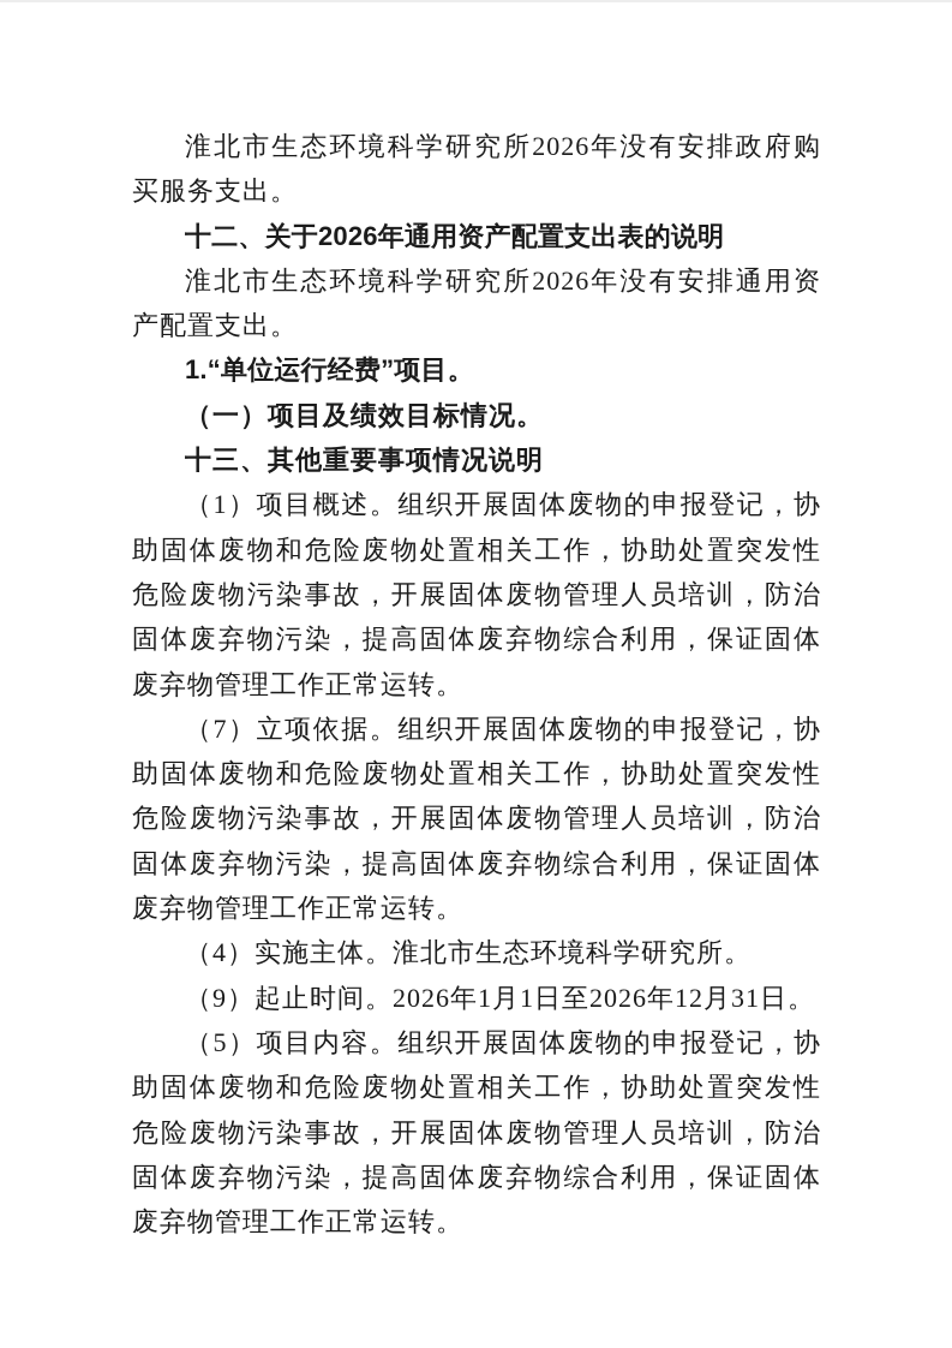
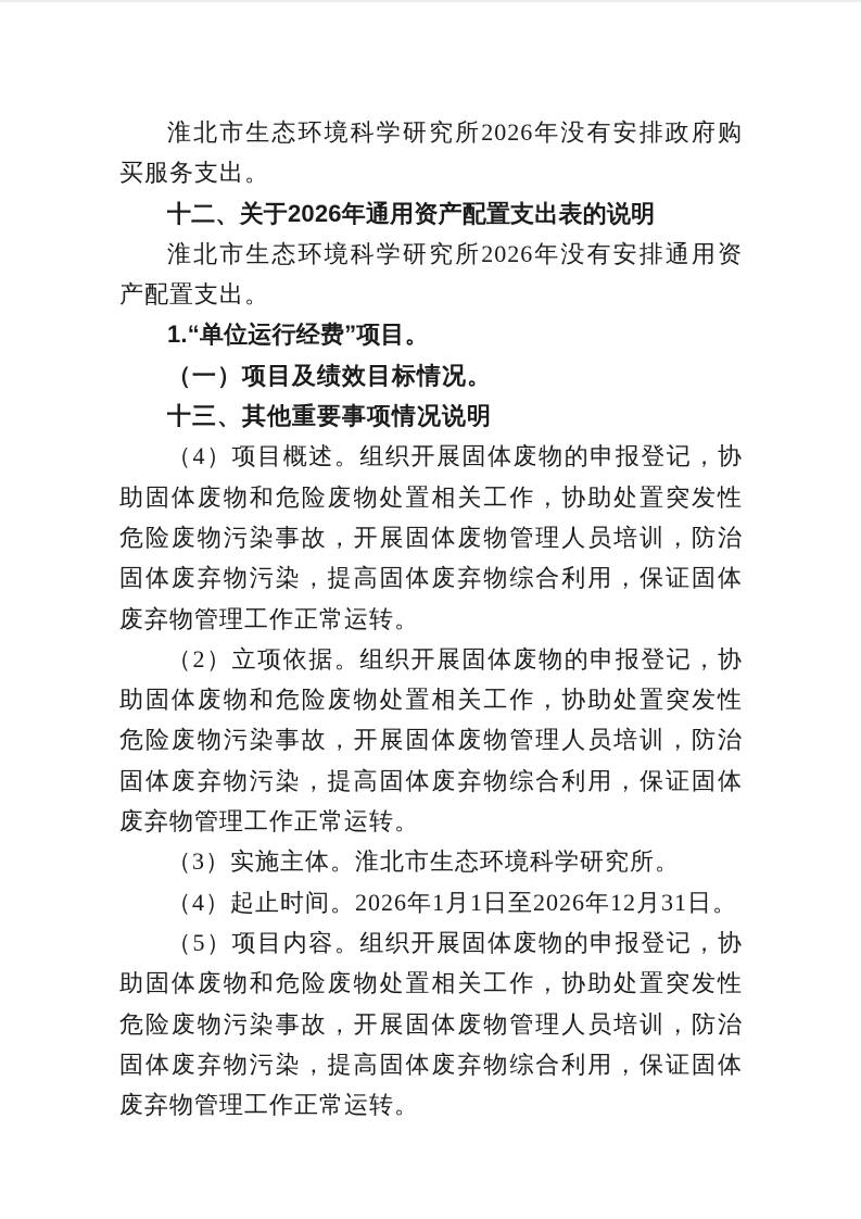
  淮北市生态环境科学研究所2026年没有安排政府购买服务支出。
  十二、关于2026年通用资产配置支出表的说明
  淮北市生态环境科学研究所2026年没有安排通用资产配置支出。
  1.“单位运行经费”项目。
  （一）项目及绩效目标情况。
  十三、其他重要事项情况说明
- （1）项目概述。组织开展固体废物的申报登记，协助固体废物和危险废物处置相关工作，协助处置突发性危险废物污染事故，开展固体废物管理人员培训，防治固体废弃物污染，提高固体废弃物综合利用，保证固体废弃物管理工作正常运转。
+ （4）项目概述。组织开展固体废物的申报登记，协助固体废物和危险废物处置相关工作，协助处置突发性危险废物污染事故，开展固体废物管理人员培训，防治固体废弃物污染，提高固体废弃物综合利用，保证固体废弃物管理工作正常运转。
- （7）立项依据。组织开展固体废物的申报登记，协助固体废物和危险废物处置相关工作，协助处置突发性危险废物污染事故，开展固体废物管理人员培训，防治固体废弃物污染，提高固体废弃物综合利用，保证固体废弃物管理工作正常运转。
+ （2）立项依据。组织开展固体废物的申报登记，协助固体废物和危险废物处置相关工作，协助处置突发性危险废物污染事故，开展固体废物管理人员培训，防治固体废弃物污染，提高固体废弃物综合利用，保证固体废弃物管理工作正常运转。
- （4）实施主体。淮北市生态环境科学研究所。
+ （3）实施主体。淮北市生态环境科学研究所。
- （9）起止时间。2026年1月1日至2026年12月31日。
+ （4）起止时间。2026年1月1日至2026年12月31日。
  （5）项目内容。组织开展固体废物的申报登记，协助固体废物和危险废物处置相关工作，协助处置突发性危险废物污染事故，开展固体废物管理人员培训，防治固体废弃物污染，提高固体废弃物综合利用，保证固体废弃物管理工作正常运转。
